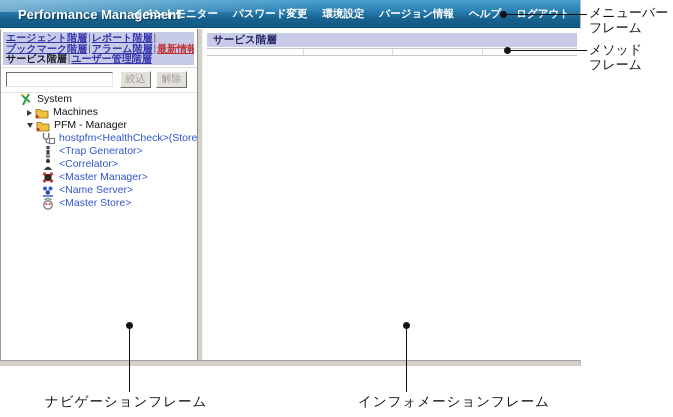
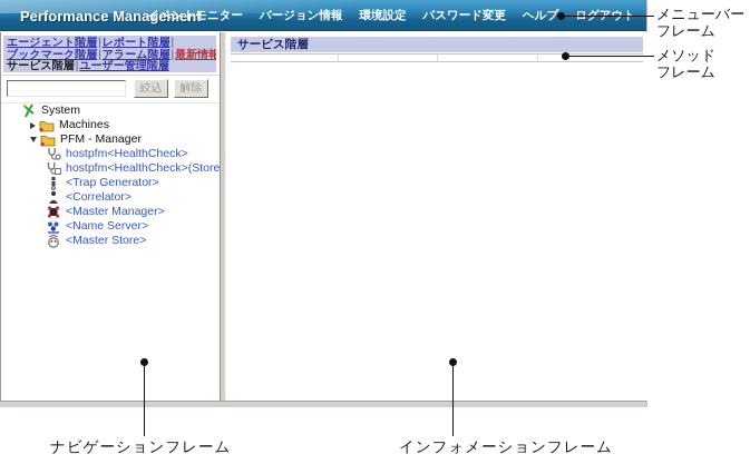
  Performance Management
  イベントモニター
- パスワード変更
+ バージョン情報
  環境設定
- バージョン情報
+ パスワード変更
  ヘルプ
  エージェント階層|レポート階層|
  ブックマーク階層|アラーム階層|最新情報
  サービス階層|ユーザー管理階層
  絞込
  解除
  System
  Machines
  PFM - Manager
+ hostpfm<HealthCheck>
  hostpfm<HealthCheck>(Store
  <Trap Generator>
  <Correlator>
  <Master Manager>
  <Name Server>
  <Master Store>
  サービス階層
  メニューバー
  フレーム
  メソッド
  フレーム
  ナビゲーションフレーム
  インフォメーションフレーム
